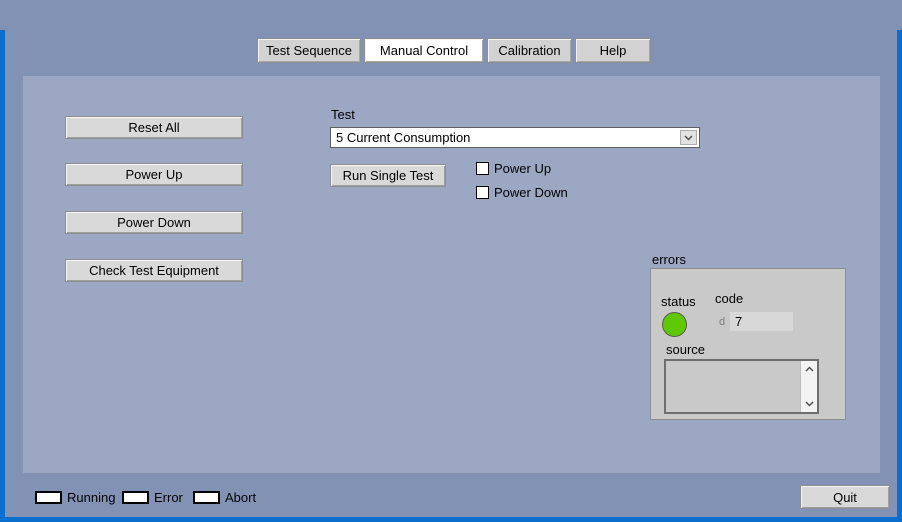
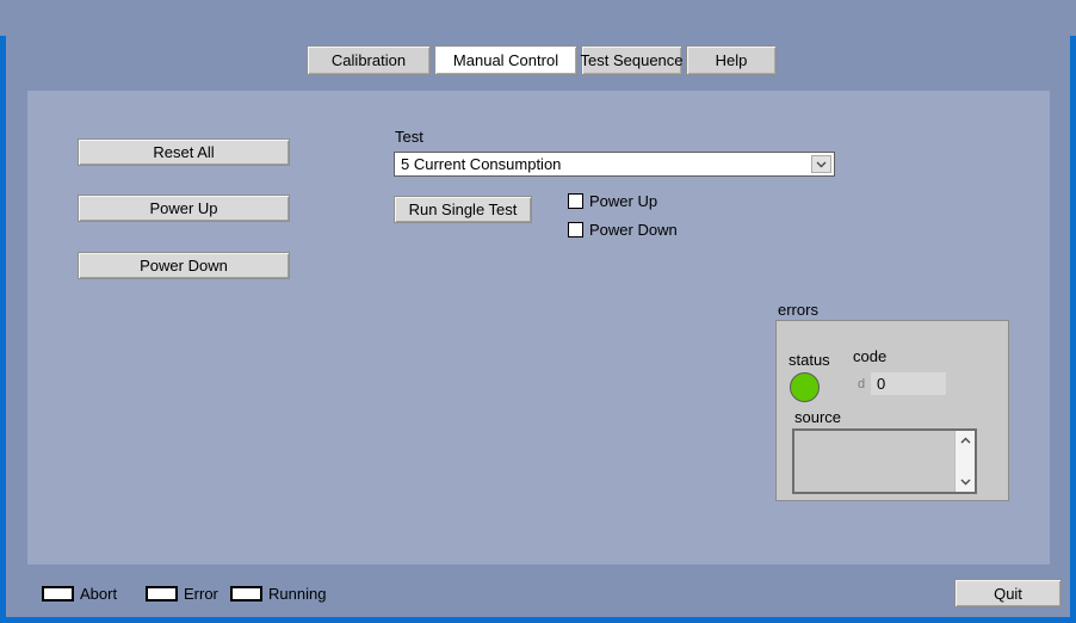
- Test Sequence
+ Calibration
  Manual Control
- Calibration
+ Test Sequence
  Help
  Reset All
  Power Up
  Power Down
- Check Test Equipment
  Test
  5 Current Consumption
  Run Single Test
  Power Up
  Power Down
  errors
  status
  code
  d
- 7
+ 0
  source
- Running
+ Abort
  Error
- Abort
+ Running
  Quit
